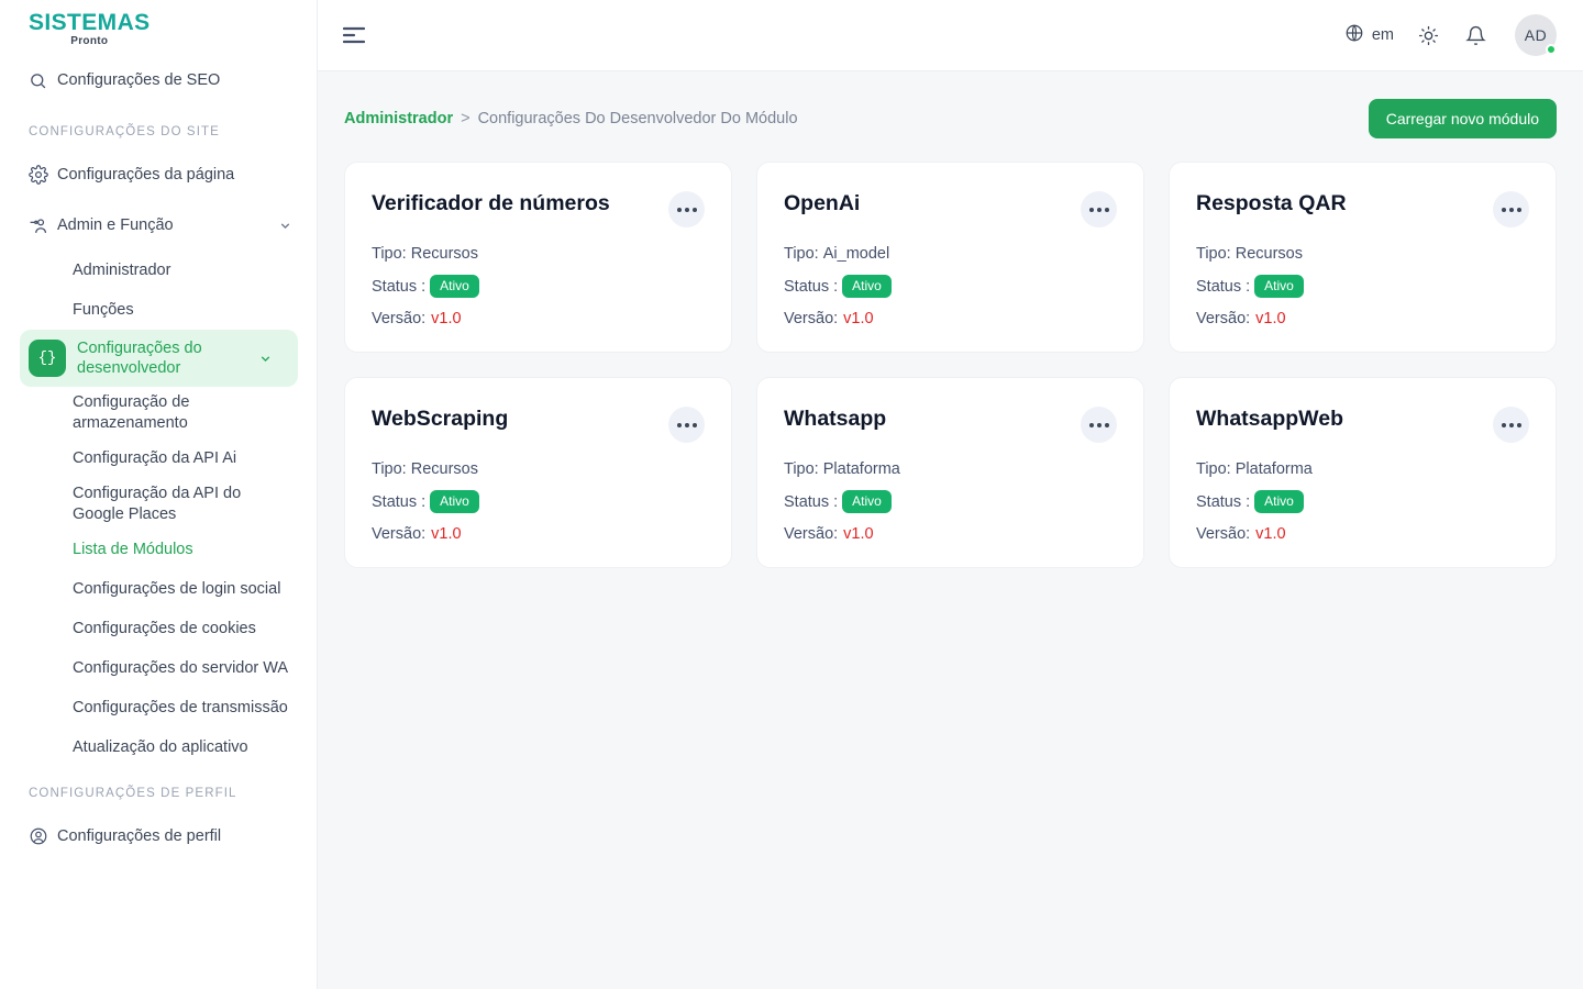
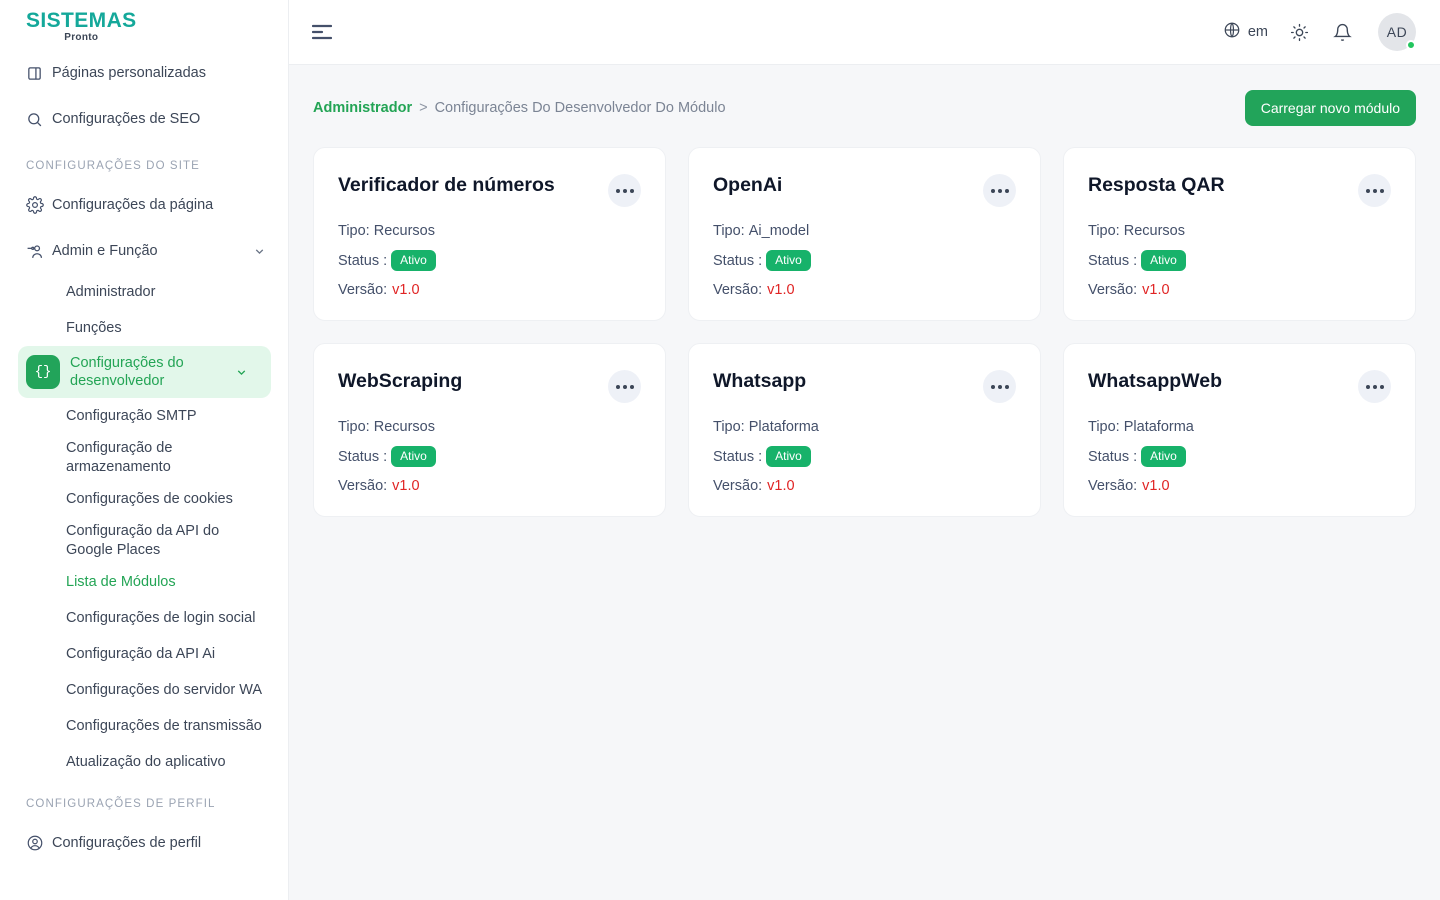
  SISTEMAS
  Pronto
+ Páginas personalizadas
  Configurações de SEO
  CONFIGURAÇÕES DO SITE
  Configurações da página
  Admin e Função
  Administrador
  Funções
  {}
  Configurações do desenvolvedor
+ Configuração SMTP
  Configuração de armazenamento
- Configuração da API Ai
+ Configurações de cookies
  Configuração da API do Google Places
  Lista de Módulos
  Configurações de login social
- Configurações de cookies
+ Configuração da API Ai
  Configurações do servidor WA
  Configurações de transmissão
  Atualização do aplicativo
  CONFIGURAÇÕES DE PERFIL
  Configurações de perfil
  em
  AD
  Administrador
  >
  Configurações Do Desenvolvedor Do Módulo
  Carregar novo módulo
  Verificador de números
  Tipo:
  Recursos
  Status :
  Ativo
  Versão:
  v1.0
  OpenAi
  Tipo:
  Ai_model
  Status :
  Ativo
  Versão:
  v1.0
  Resposta QAR
  Tipo:
  Recursos
  Status :
  Ativo
  Versão:
  v1.0
  WebScraping
  Tipo:
  Recursos
  Status :
  Ativo
  Versão:
  v1.0
  Whatsapp
  Tipo:
  Plataforma
  Status :
  Ativo
  Versão:
  v1.0
  WhatsappWeb
  Tipo:
  Plataforma
  Status :
  Ativo
  Versão:
  v1.0
